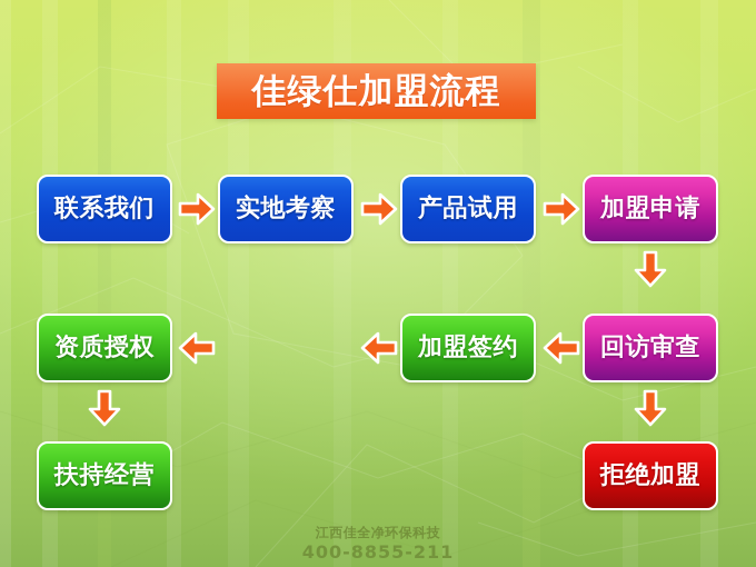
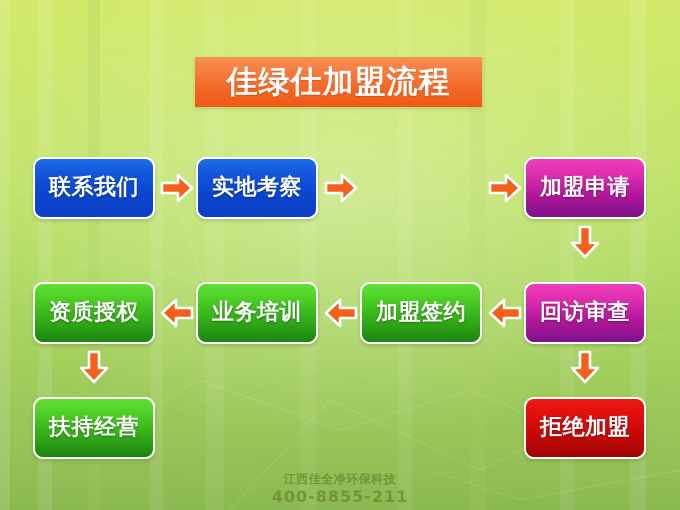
  佳绿仕加盟流程
  联系我们
  实地考察
- 产品试用
  加盟申请
  资质授权
+ 业务培训
  加盟签约
  回访审查
  扶持经营
  拒绝加盟
  江西佳全净环保科技
  400-8855-211
